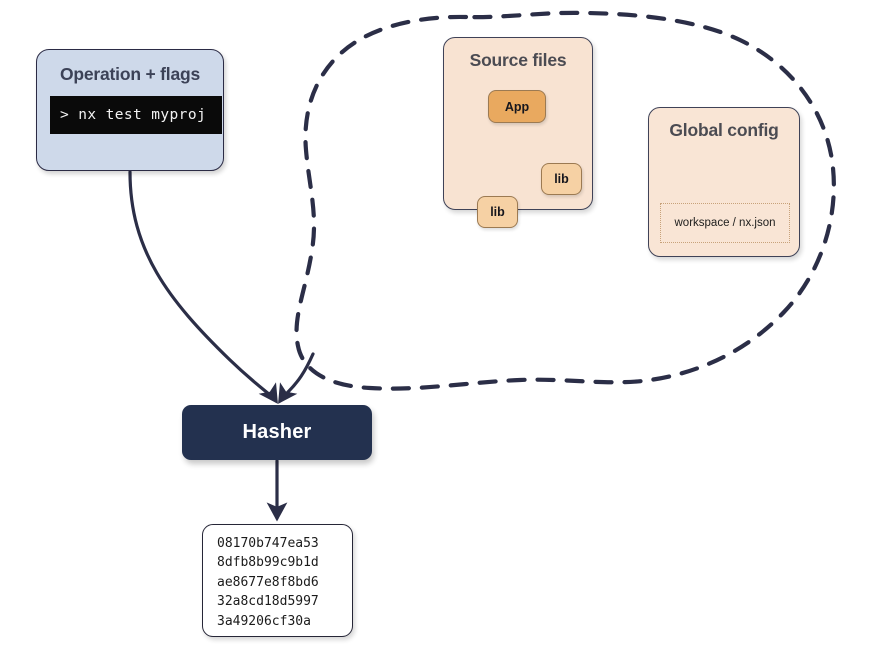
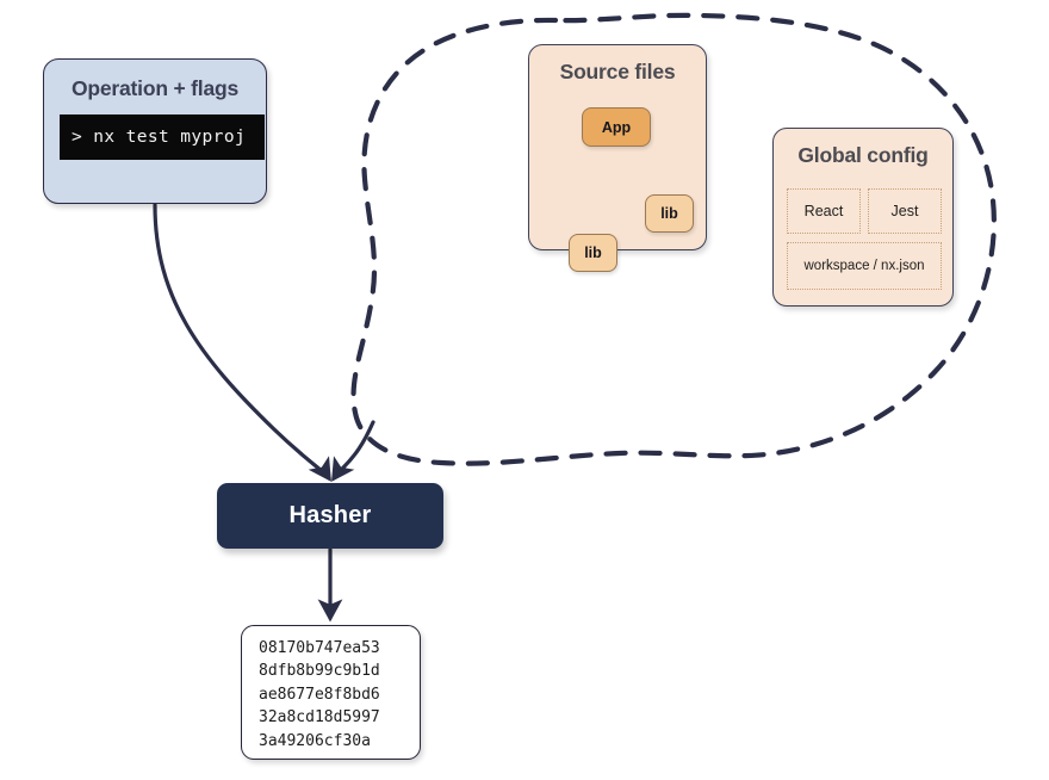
  Operation + flags
  > nx test myproj
  Source files
  App
  lib
  lib
  Global config
+ React
+ Jest
  workspace / nx.json
  Hasher
  08170b747ea53
  8dfb8b99c9b1d
  ae8677e8f8bd6
  32a8cd18d5997
  3a49206cf30a
